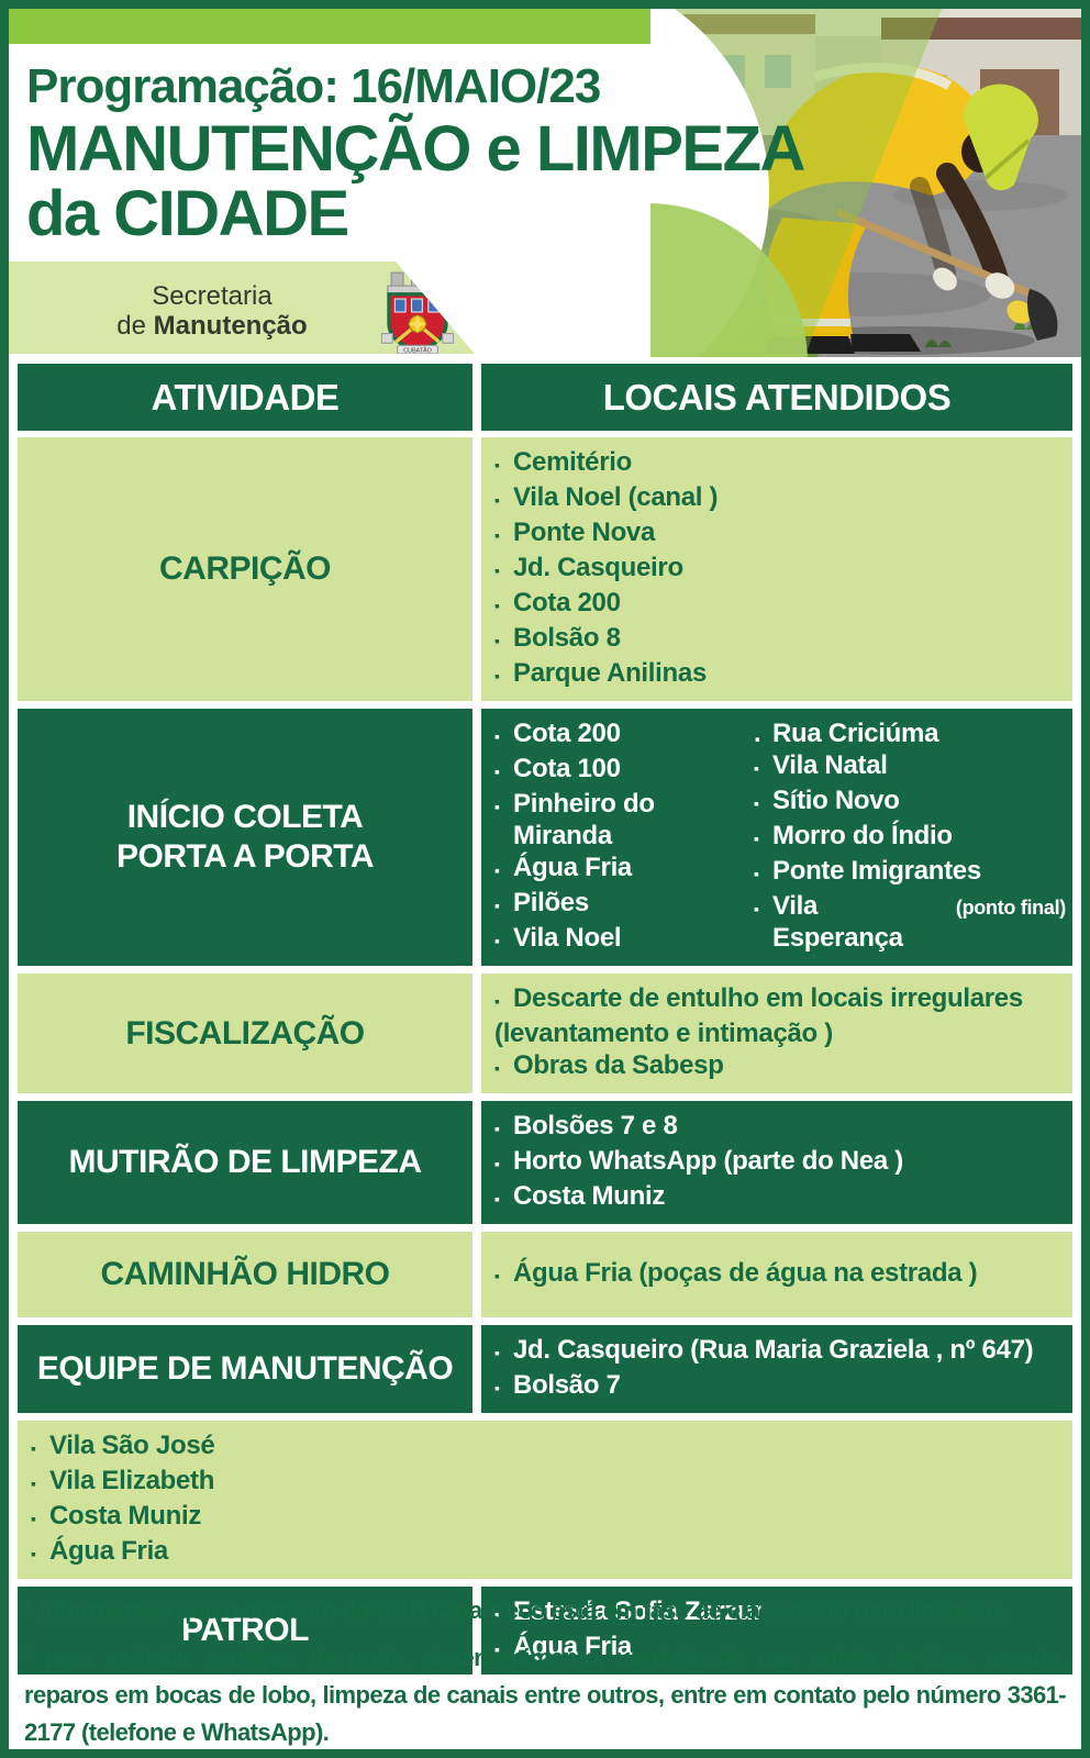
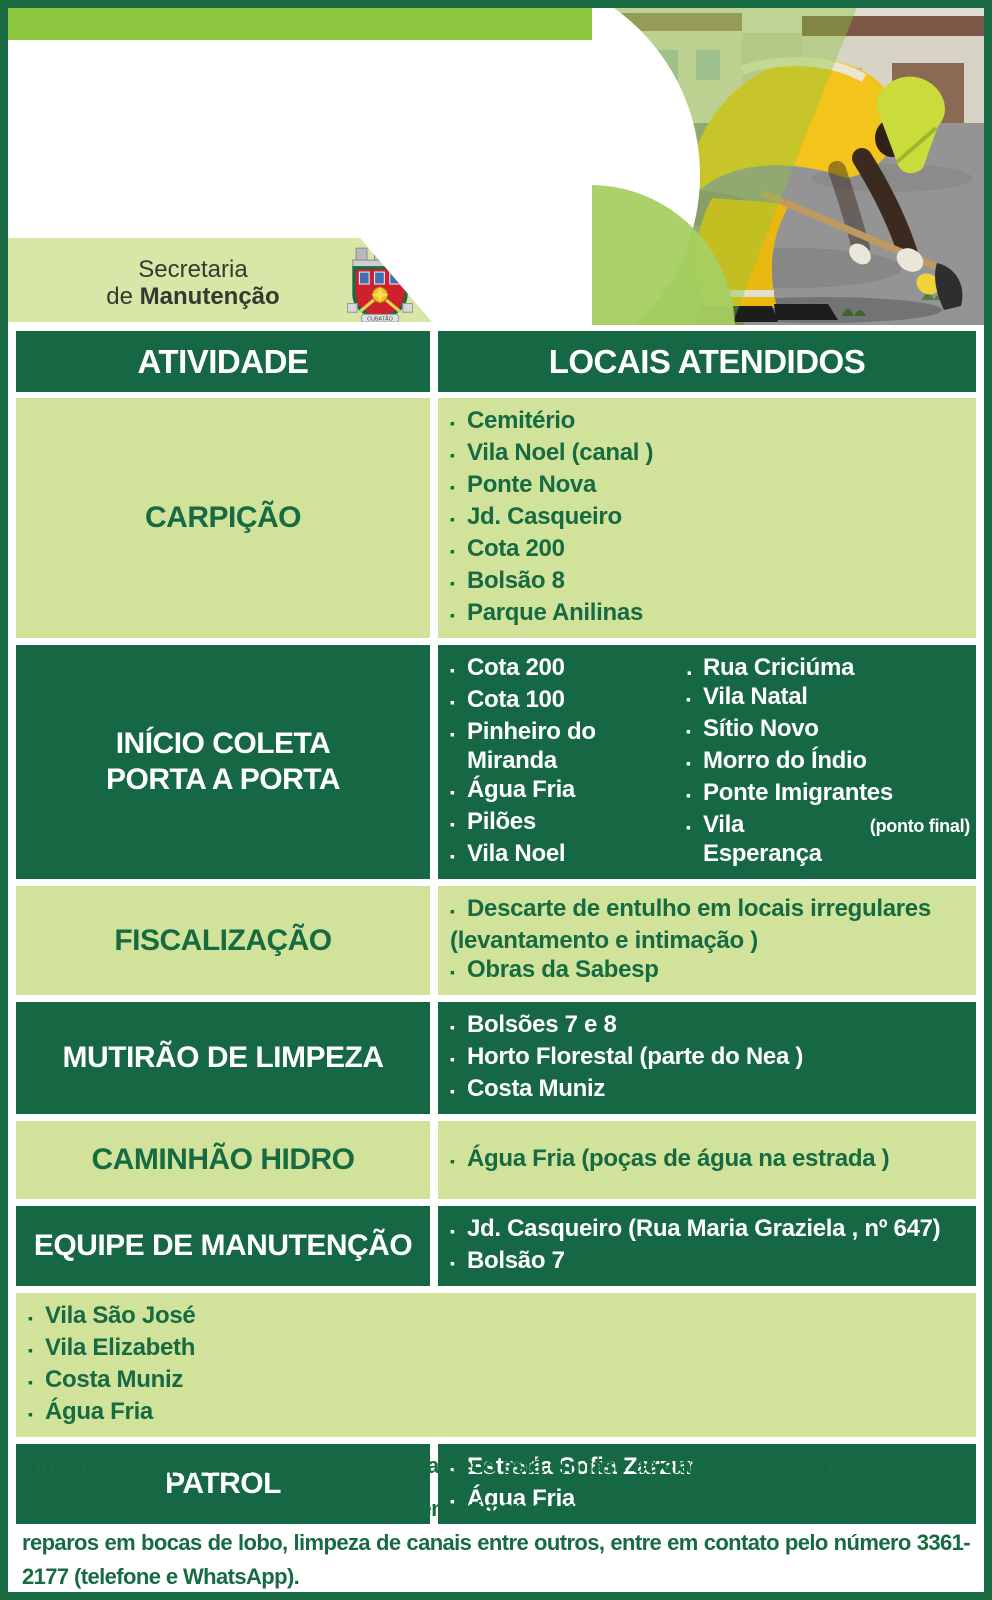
- Programação: 16/MAIO/23
- MANUTENÇÃO e LIMPEZA
- da CIDADE
  Secretaria
  de Manutenção
  ATIVIDADE
  LOCAIS ATENDIDOS
  CARPIÇÃO
  ▪
  Cemitério
  ▪
  Vila Noel (canal )
  ▪
  Ponte Nova
  ▪
  Jd. Casqueiro
  ▪
  Cota 200
  ▪
  Bolsão 8
  ▪
  Parque Anilinas
  INÍCIO COLETA
  PORTA A PORTA
  ▪
  Cota 200
  ▪
  Cota 100
  ▪
  Pinheiro do Miranda
  ▪
  Água Fria
  ▪
  Pilões
  ▪
  Vila Noel
  .
  Rua Criciúma
  ▪
  Vila Natal
  ▪
  Sítio Novo
  ▪
  Morro do Índio
  ▪
  Ponte Imigrantes
  ▪
  Vila Esperança
  (ponto final)
  FISCALIZAÇÃO
  ▪
  Descarte de entulho em locais irregulares
  (levantamento e intimação )
  ▪
  Obras da Sabesp
  MUTIRÃO DE LIMPEZA
  ▪
  Bolsões 7 e 8
  ▪
- Horto WhatsApp (parte do Nea )
+ Horto Florestal (parte do Nea )
  ▪
  Costa Muniz
  CAMINHÃO HIDRO
  ▪
  Água Fria (poças de água na estrada )
  EQUIPE DE MANUTENÇÃO
  ▪
  Jd. Casqueiro (Rua Maria Graziela , nº 647)
  ▪
  Bolsão 7
  ▪
  Vila São José
  ▪
  Vila Elizabeth
  ▪
  Costa Muniz
  ▪
  Água Fria
  PATROL
  ▪
  Estrada Sofia Zarzur
  ▪
  Água Fria
  * informamos que o contrato do RCR Cata-treco está em fase de elaboração para licitação.
  * para solicitar serviços de poda, desentupimento, varrição de rua, coleta de lixo, roçada, reparos em bocas de lobo, limpeza de canais entre outros, entre em contato pelo número 3361-2177 (telefone e WhatsApp).
